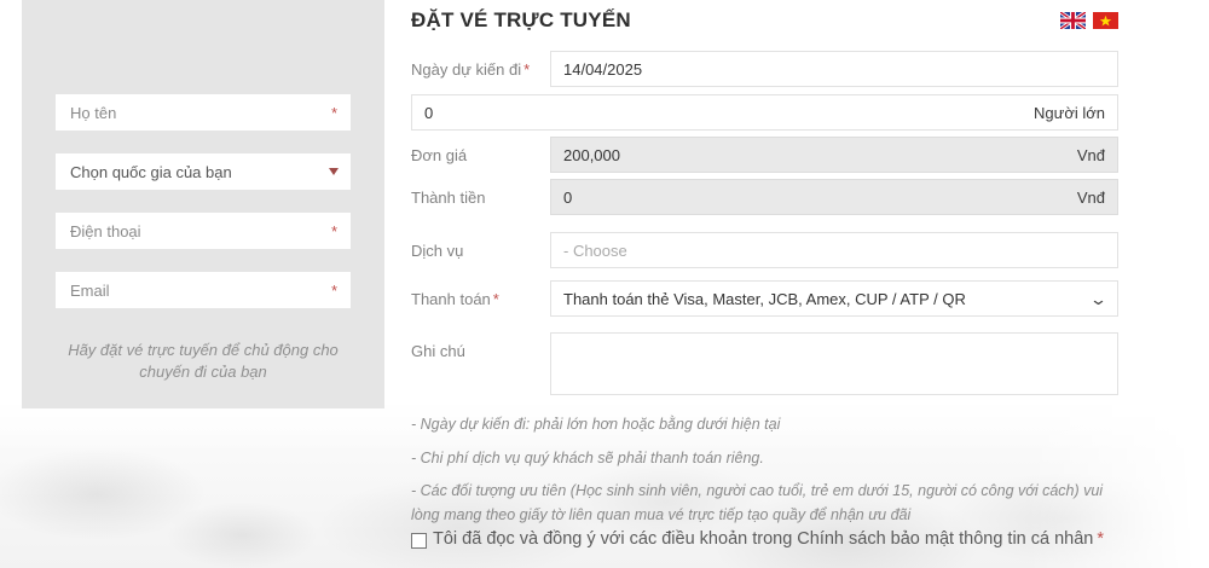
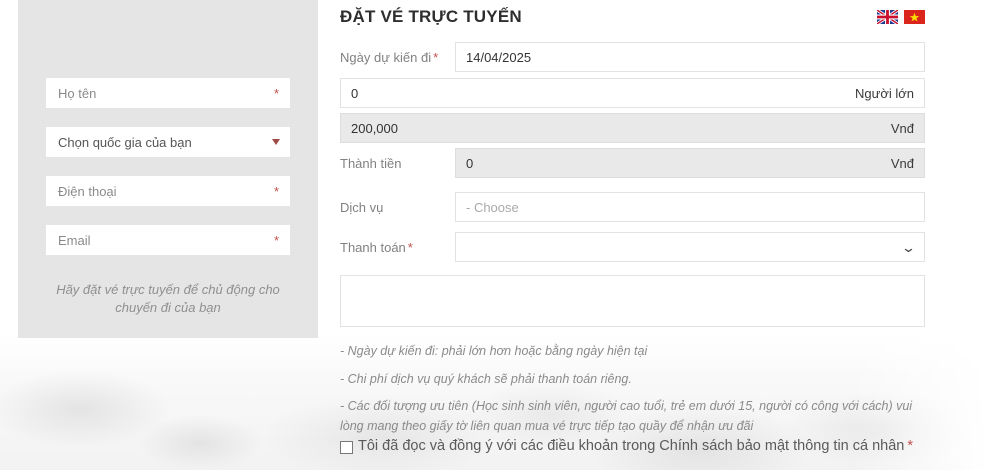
  Họ tên
  *
  Chọn quốc gia của bạn
  Điện thoại
  *
  Email
  *
  Hãy đặt vé trực tuyến để chủ động cho chuyến đi của bạn
  ĐẶT VÉ TRỰC TUYẾN
  Ngày dự kiến đi *
  14/04/2025
  0
  Người lớn
- Đơn giá
  200,000
  Vnđ
  Thành tiền
  0
  Vnđ
  Dịch vụ
  - Choose
  Thanh toán *
- Thanh toán thẻ Visa, Master, JCB, Amex, CUP / ATP / QR
  ⌄
- Ghi chú
- - Ngày dự kiến đi: phải lớn hơn hoặc bằng dưới hiện tại
+ - Ngày dự kiến đi: phải lớn hơn hoặc bằng ngày hiện tại
  - Chi phí dịch vụ quý khách sẽ phải thanh toán riêng.
  - Các đối tượng ưu tiên (Học sinh sinh viên, người cao tuổi, trẻ em dưới 15, người có công với cách) vui lòng mang theo giấy tờ liên quan mua vé trực tiếp tạo quầy để nhận ưu đãi
  Tôi đã đọc và đồng ý với các điều khoản trong Chính sách bảo mật thông tin cá nhân *
